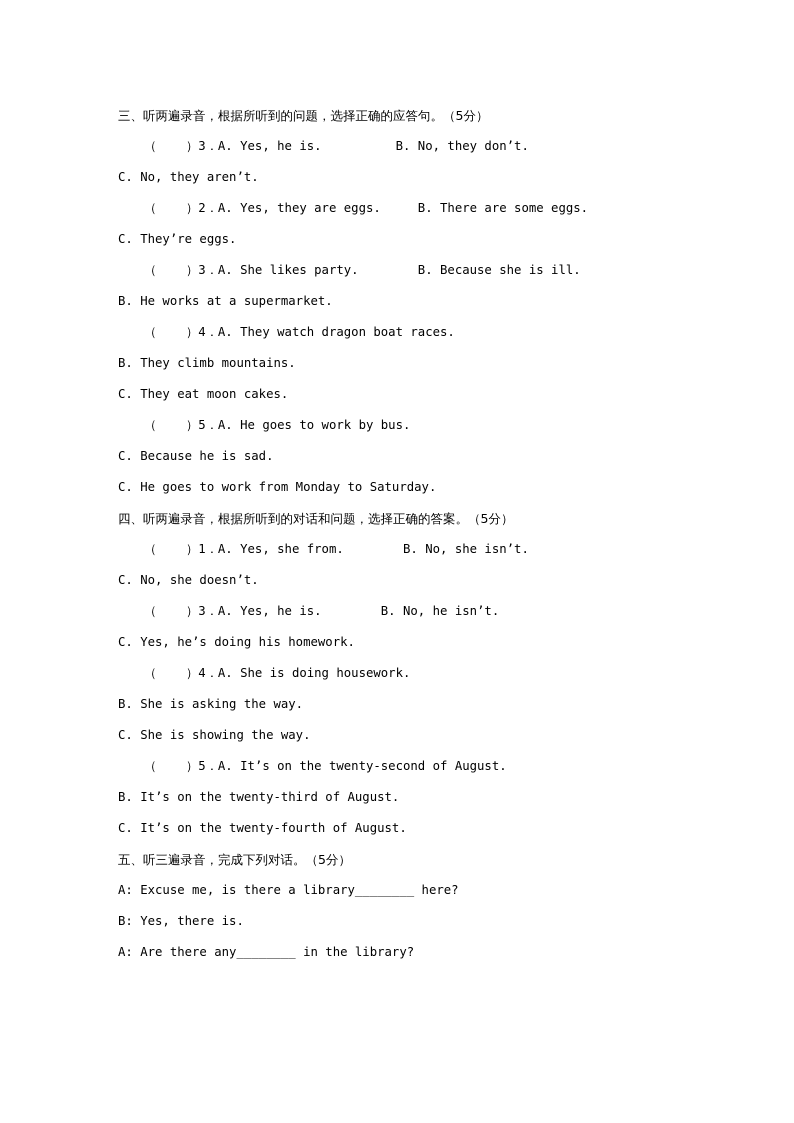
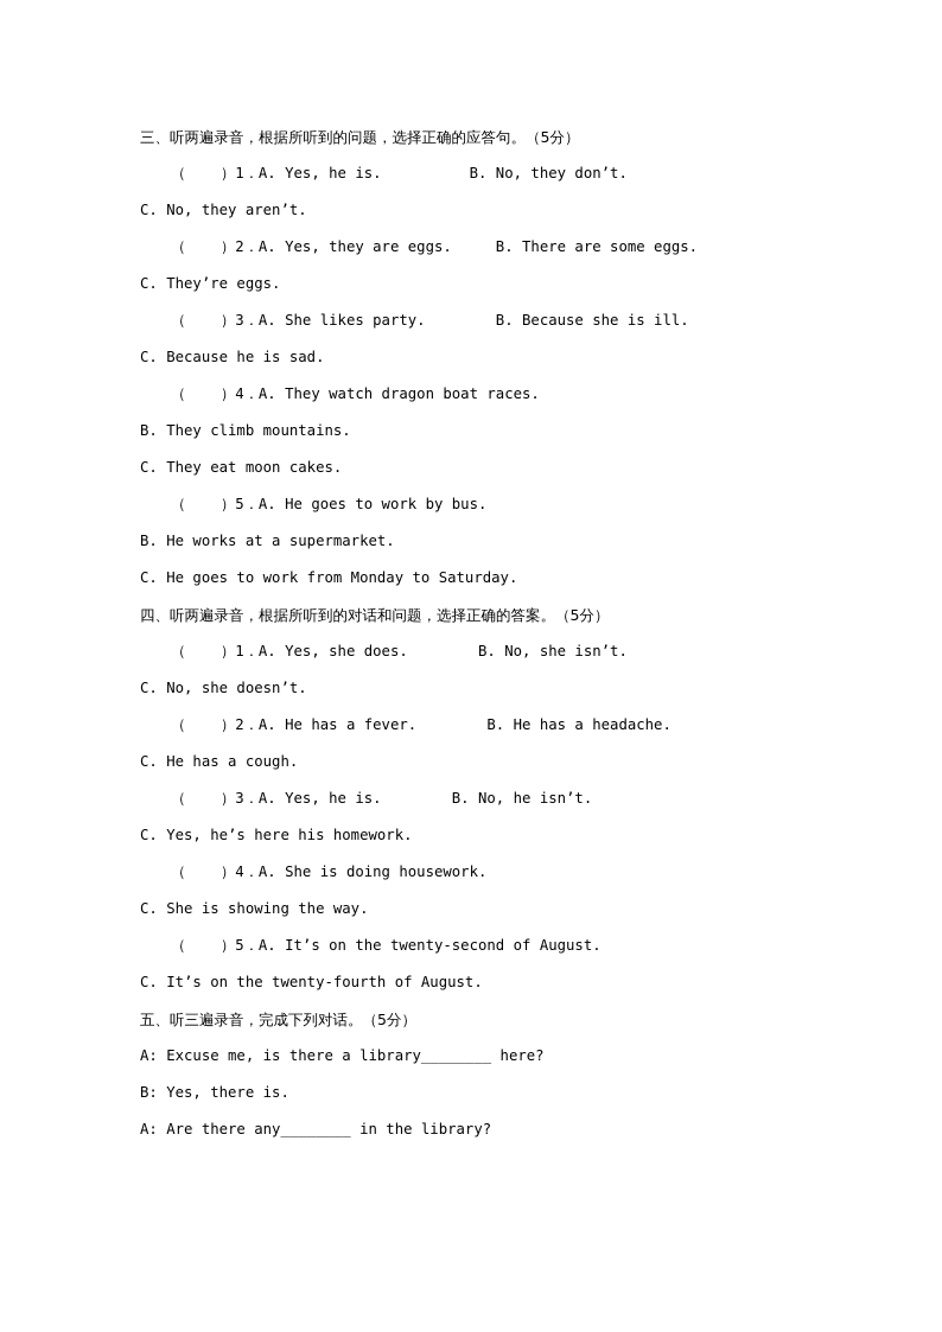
  三、听两遍录音，根据所听到的问题，选择正确的应答句。（5分）
- （ ）3．A. Yes, he is. B. No, they don’t.
+ （ ）1．A. Yes, he is. B. No, they don’t.
  C. No, they aren’t.
  （ ）2．A. Yes, they are eggs. B. There are some eggs.
  C. They’re eggs.
  （ ）3．A. She likes party. B. Because she is ill.
- B. He works at a supermarket.
+ C. Because he is sad.
  （ ）4．A. They watch dragon boat races.
  B. They climb mountains.
  C. They eat moon cakes.
  （ ）5．A. He goes to work by bus.
- C. Because he is sad.
+ B. He works at a supermarket.
  C. He goes to work from Monday to Saturday.
  四、听两遍录音，根据所听到的对话和问题，选择正确的答案。（5分）
- （ ）1．A. Yes, she from. B. No, she isn’t.
+ （ ）1．A. Yes, she does. B. No, she isn’t.
  C. No, she doesn’t.
+ （ ）2．A. He has a fever. B. He has a headache.
+ C. He has a cough.
  （ ）3．A. Yes, he is. B. No, he isn’t.
- C. Yes, he’s doing his homework.
+ C. Yes, he’s here his homework.
  （ ）4．A. She is doing housework.
- B. She is asking the way.
  C. She is showing the way.
  （ ）5．A. It’s on the twenty-second of August.
- B. It’s on the twenty-third of August.
  C. It’s on the twenty-fourth of August.
  五、听三遍录音，完成下列对话。（5分）
  A: Excuse me, is there a library________ here?
  B: Yes, there is.
  A: Are there any________ in the library?
